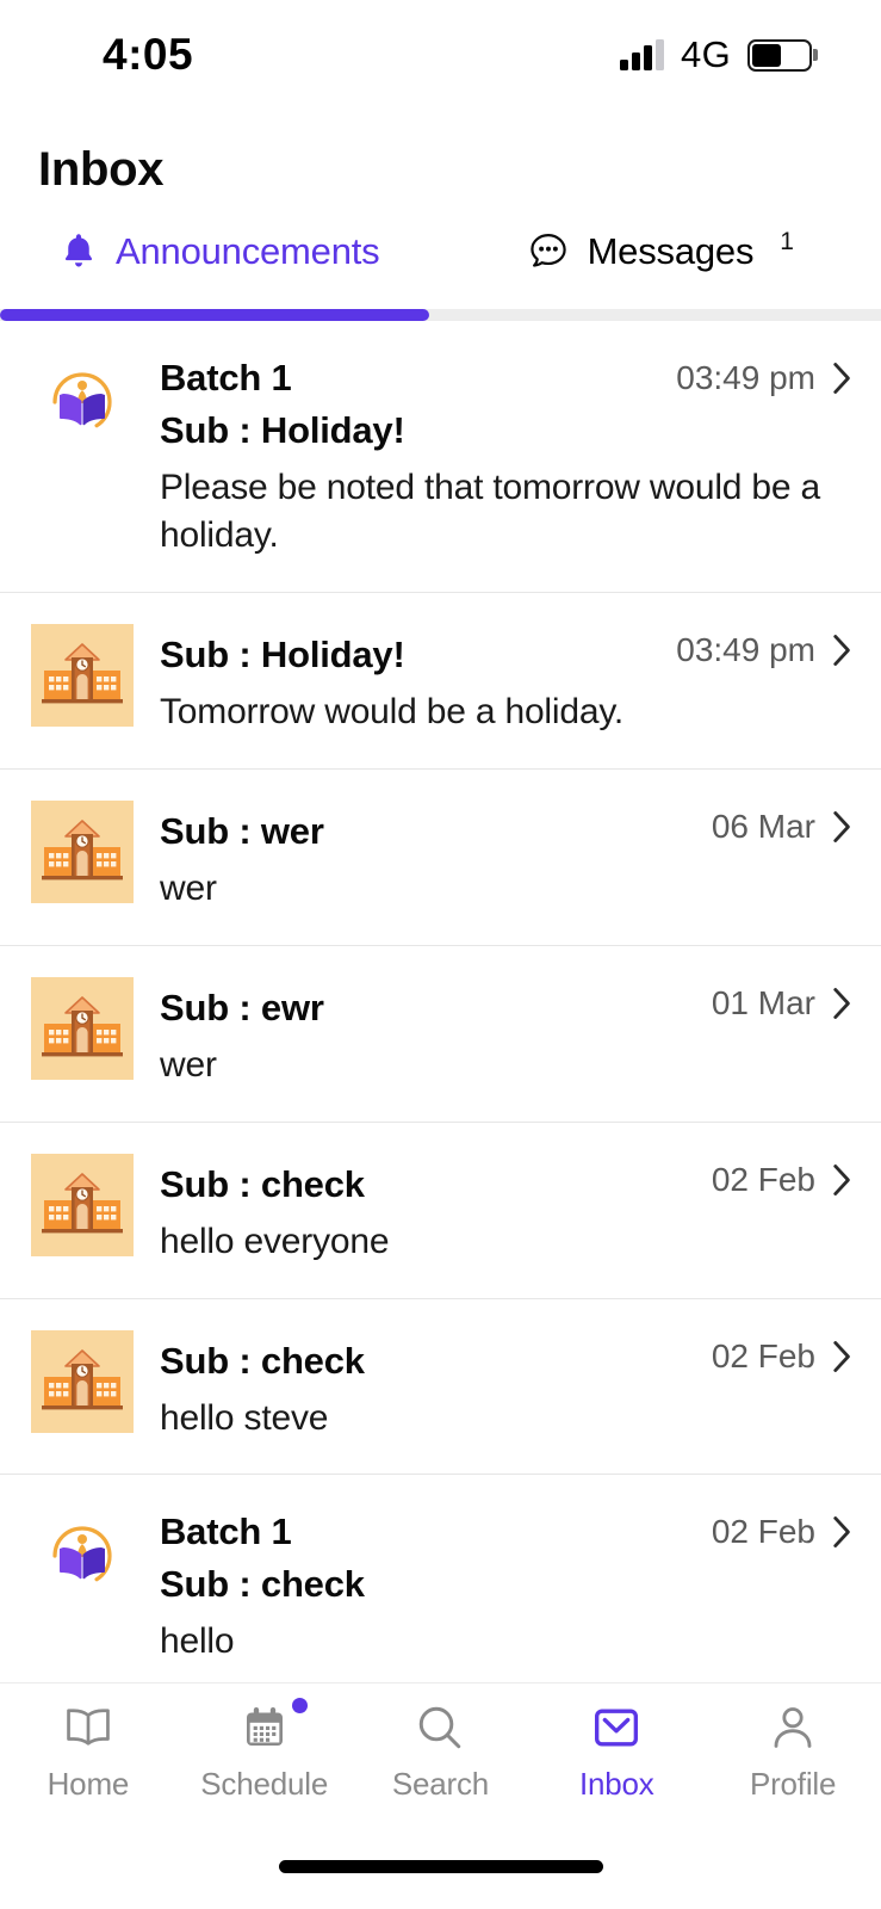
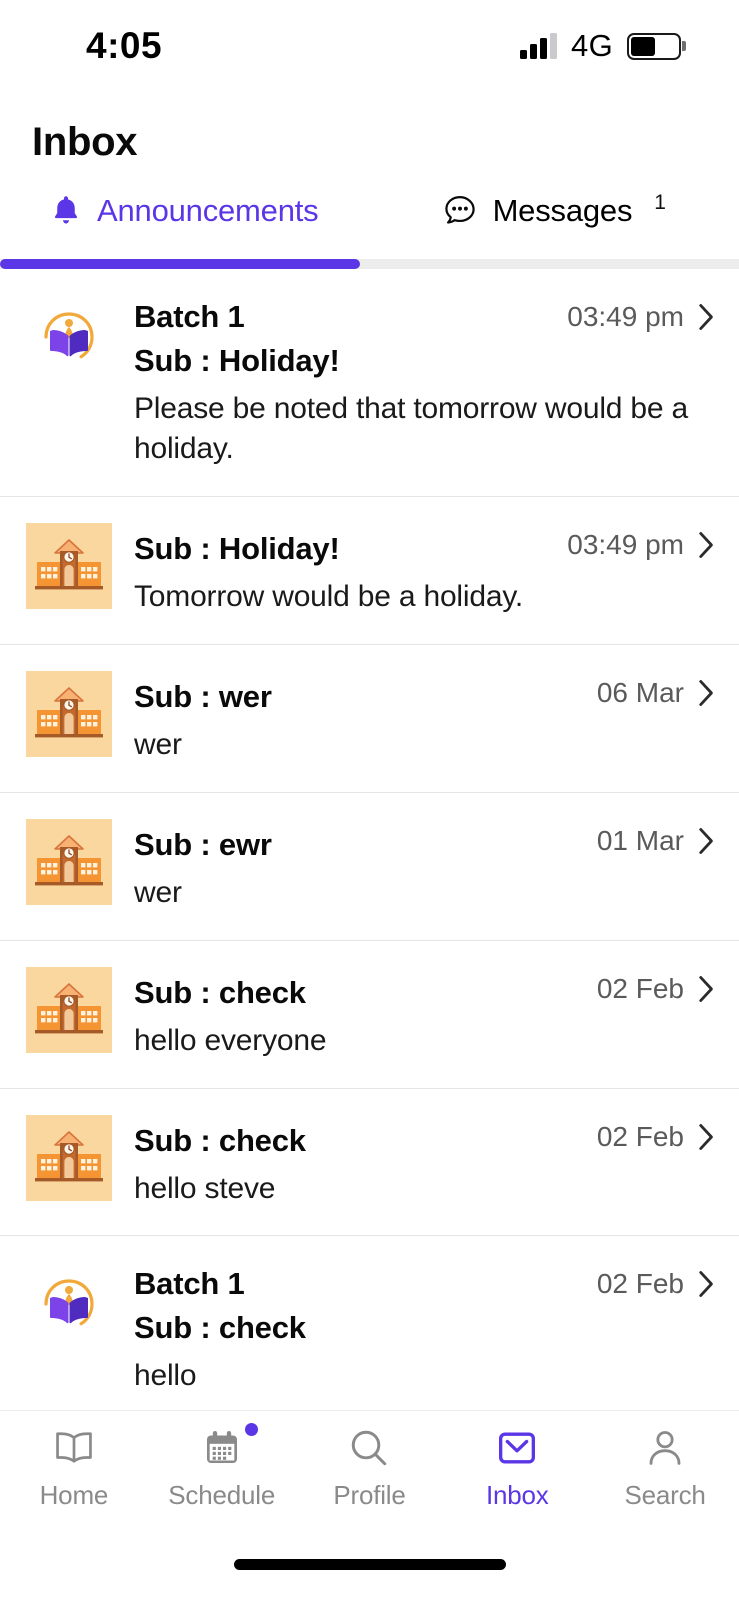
  4:05
  4G
  Inbox
  Announcements
  Messages
  1
  Batch 1
  03:49 pm
  Sub : Holiday!
  Please be noted that tomorrow would be a holiday.
  Sub : Holiday!
  03:49 pm
  Tomorrow would be a holiday.
  Sub : wer
  06 Mar
  wer
  Sub : ewr
  01 Mar
  wer
  Sub : check
  02 Feb
  hello everyone
  Sub : check
  02 Feb
  hello steve
  Batch 1
  02 Feb
  Sub : check
  hello
  Home
  Schedule
- Search
+ Profile
  Inbox
- Profile
+ Search
